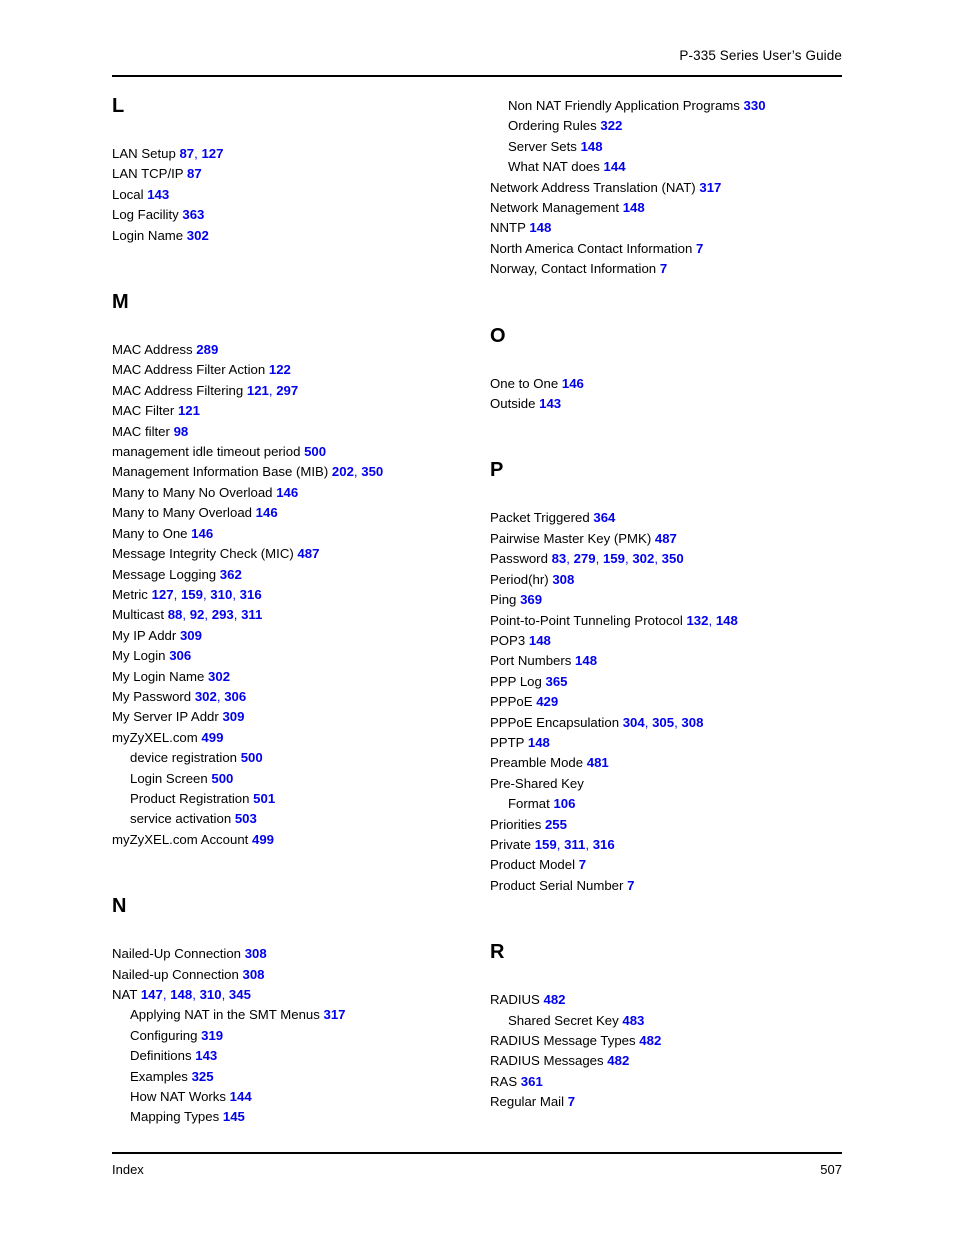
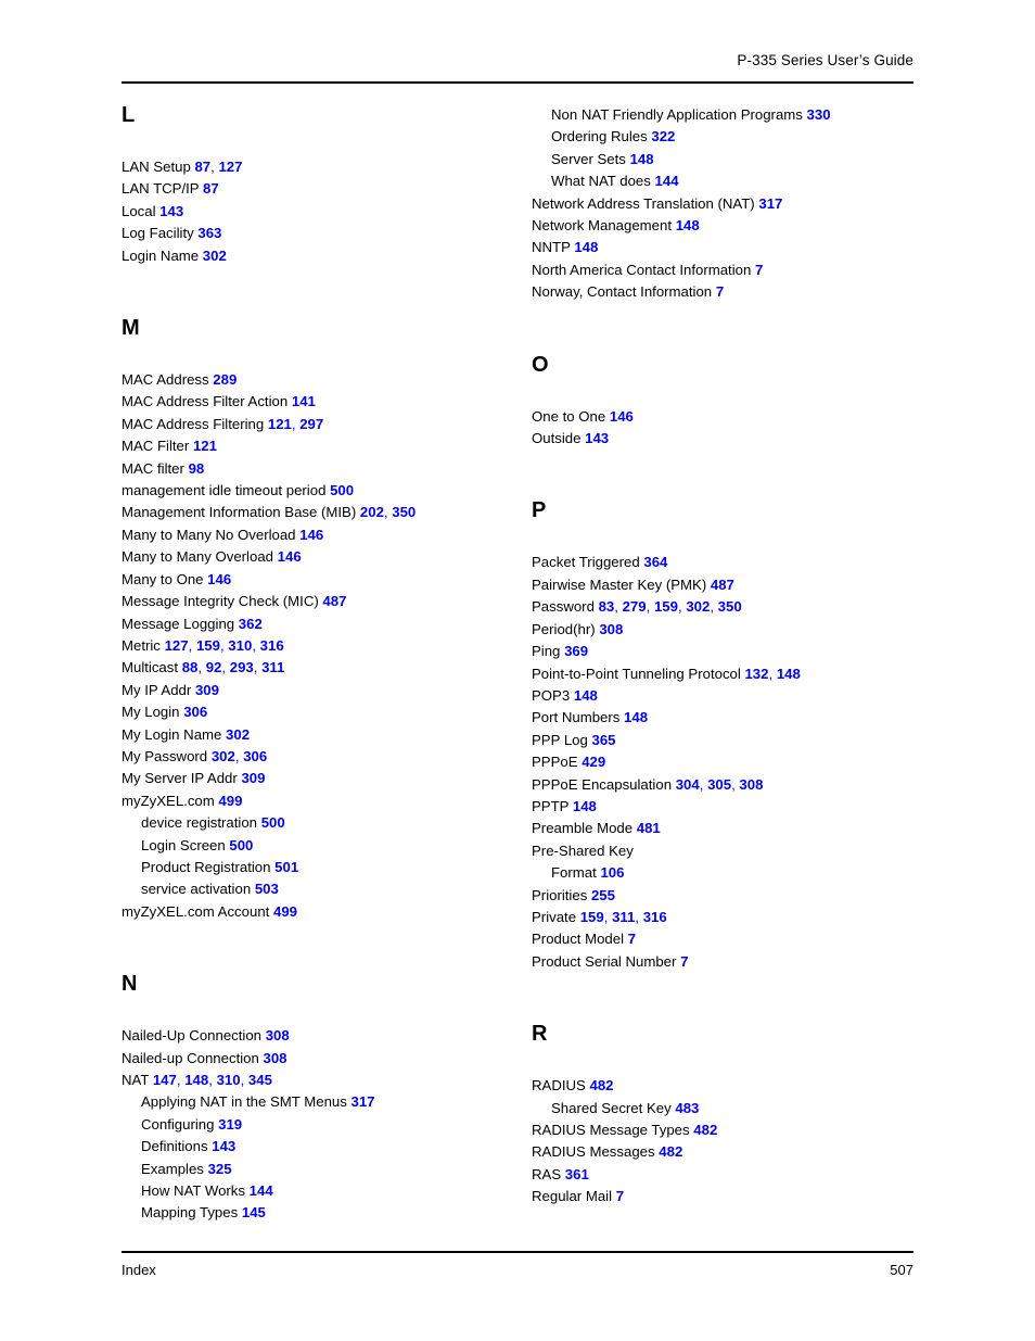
  P-335 Series User’s Guide
  L
  LAN Setup 87, 127
  LAN TCP/IP 87
  Local 143
  Log Facility 363
  Login Name 302
  M
  MAC Address 289
- MAC Address Filter Action 122
+ MAC Address Filter Action 141
  MAC Address Filtering 121, 297
  MAC Filter 121
  MAC filter 98
  management idle timeout period 500
  Management Information Base (MIB) 202, 350
  Many to Many No Overload 146
  Many to Many Overload 146
  Many to One 146
  Message Integrity Check (MIC) 487
  Message Logging 362
  Metric 127, 159, 310, 316
  Multicast 88, 92, 293, 311
  My IP Addr 309
  My Login 306
  My Login Name 302
  My Password 302, 306
  My Server IP Addr 309
  myZyXEL.com 499
  device registration 500
  Login Screen 500
  Product Registration 501
  service activation 503
  myZyXEL.com Account 499
  N
  Nailed-Up Connection 308
  Nailed-up Connection 308
  NAT 147, 148, 310, 345
  Applying NAT in the SMT Menus 317
  Configuring 319
  Definitions 143
  Examples 325
  How NAT Works 144
  Mapping Types 145
  Non NAT Friendly Application Programs 330
  Ordering Rules 322
  Server Sets 148
  What NAT does 144
  Network Address Translation (NAT) 317
  Network Management 148
  NNTP 148
  North America Contact Information 7
  Norway, Contact Information 7
  O
  One to One 146
  Outside 143
  P
  Packet Triggered 364
  Pairwise Master Key (PMK) 487
  Password 83, 279, 159, 302, 350
  Period(hr) 308
  Ping 369
  Point-to-Point Tunneling Protocol 132, 148
  POP3 148
  Port Numbers 148
  PPP Log 365
  PPPoE 429
  PPPoE Encapsulation 304, 305, 308
  PPTP 148
  Preamble Mode 481
  Pre-Shared Key
  Format 106
  Priorities 255
  Private 159, 311, 316
  Product Model 7
  Product Serial Number 7
  R
  RADIUS 482
  Shared Secret Key 483
  RADIUS Message Types 482
  RADIUS Messages 482
  RAS 361
  Regular Mail 7
  Index
  507
